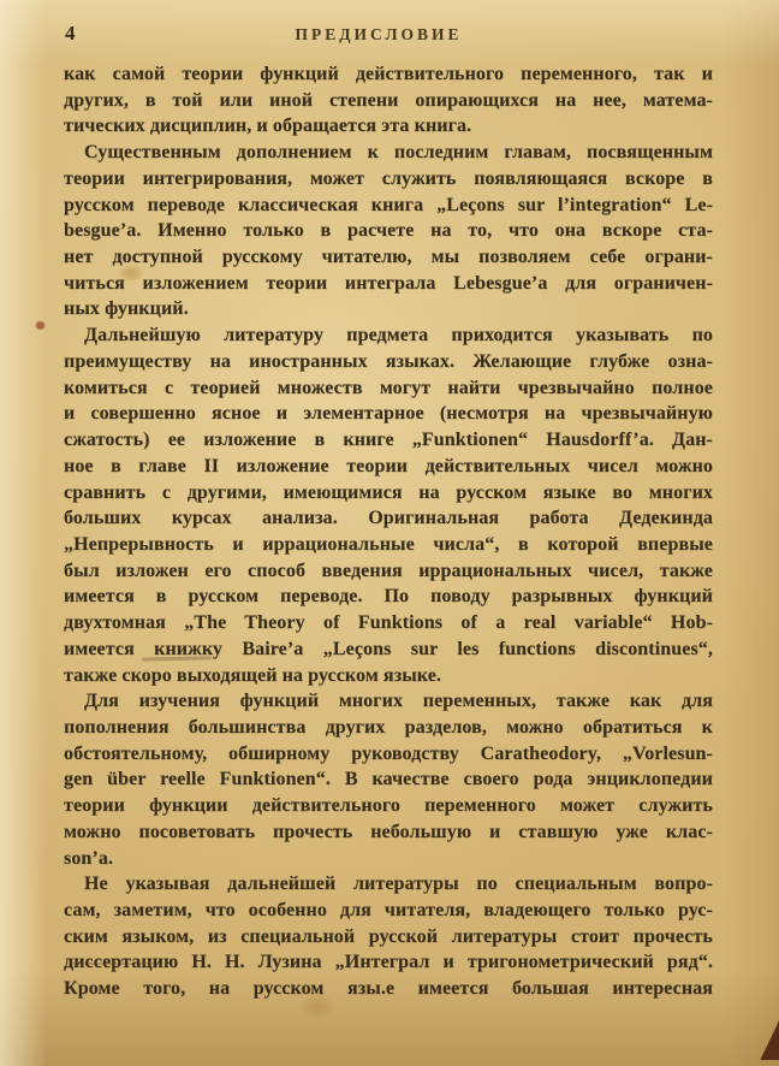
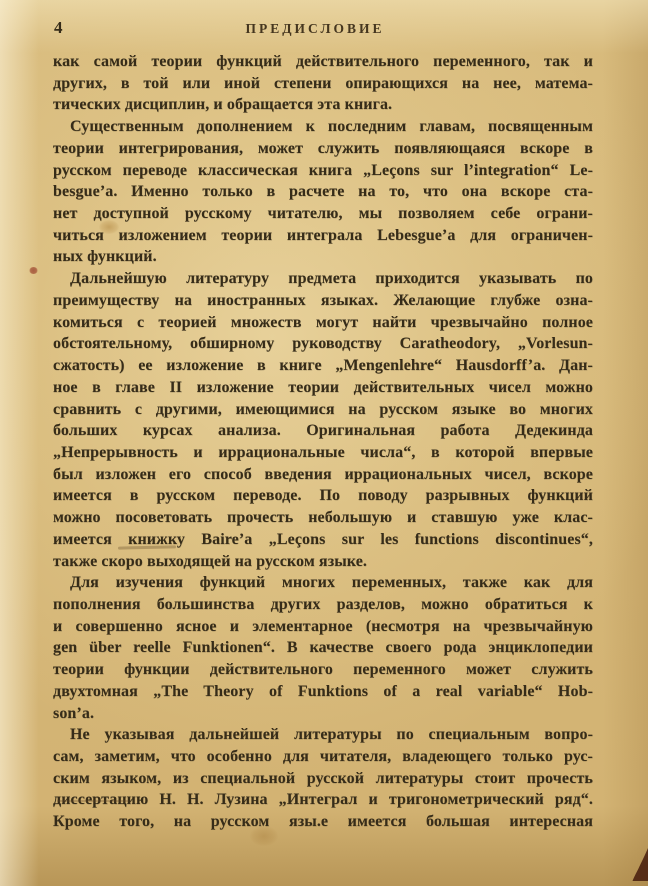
  4
  ПРЕДИСЛОВИЕ
  как самой теории функций действительного переменного, так и
  других, в той или иной степени опирающихся на нее, матема-
  тических дисциплин, и обращается эта книга.
  Существенным дополнением к последним главам, посвященным
  теории интегрирования, может служить появляющаяся вскоре в
  русском переводе классическая книга „Leçons sur l’integration“ Le-
  besgue’a. Именно только в расчете на то, что она вскоре ста-
  нет доступной русскому читателю, мы позволяем себе ограни-
  читься изложением теории интеграла Lebesgue’a для ограничен-
  ных функций.
  Дальнейшую литературу предмета приходится указывать по
  преимуществу на иностранных языках. Желающие глубже озна-
  комиться с теорией множеств могут найти чрезвычайно полное
- и совершенно ясное и элементарное (несмотря на чрезвычайную
+ обстоятельному, обширному руководству Caratheodory, „Vorlesun-
- сжатость) ее изложение в книге „Funktionen“ Hausdorff’a. Дан-
+ сжатость) ее изложение в книге „Mengenlehre“ Hausdorff’a. Дан-
  ное в главе II изложение теории действительных чисел можно
  сравнить с другими, имеющимися на русском языке во многих
  больших курсах анализа. Оригинальная работа Дедекинда
  „Непрерывность и иррациональные числа“, в которой впервые
- был изложен его способ введения иррациональных чисел, также
+ был изложен его способ введения иррациональных чисел, вскоре
  имеется в русском переводе. По поводу разрывных функций
- двухтомная „The Theory of Funktions of a real variable“ Hob-
+ можно посоветовать прочесть небольшую и ставшую уже клас-
  имеется книжку Baire’a „Leçons sur les functions discontinues“,
  также скоро выходящей на русском языке.
  Для изучения функций многих переменных, также как для
  пополнения большинства других разделов, можно обратиться к
- обстоятельному, обширному руководству Caratheodory, „Vorlesun-
+ и совершенно ясное и элементарное (несмотря на чрезвычайную
  gen über reelle Funktionen“. В качестве своего рода энциклопедии
  теории функции действительного переменного может служить
- можно посоветовать прочесть небольшую и ставшую уже клас-
+ двухтомная „The Theory of Funktions of a real variable“ Hob-
  son’a.
  Не указывая дальнейшей литературы по специальным вопро-
  сам, заметим, что особенно для читателя, владеющего только рус-
  ским языком, из специальной русской литературы стоит прочесть
  диссертацию Н. Н. Лузина „Интеграл и тригонометрический ряд“.
  Кроме того, на русском язы.е имеется большая интересная
